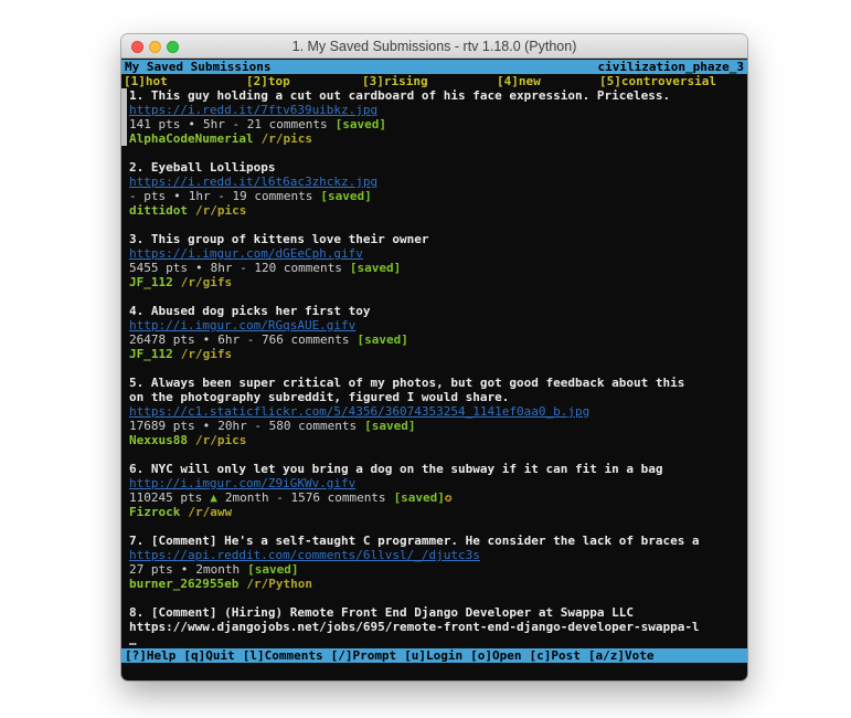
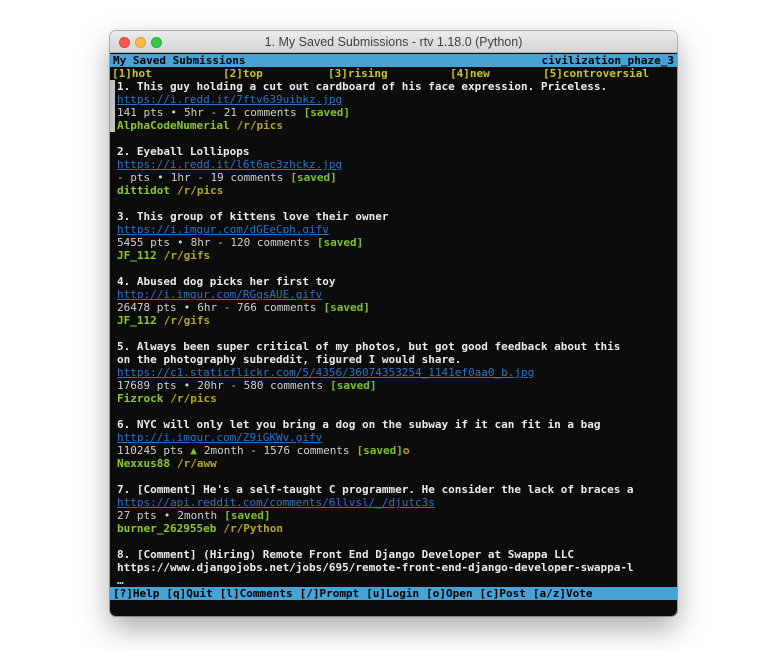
  1. My Saved Submissions - rtv 1.18.0 (Python)
  My Saved Submissions
  civilization_phaze_3
  [1]hot
  [2]top
  [3]rising
  [4]new
  [5]controversial
  1. This guy holding a cut out cardboard of his face expression. Priceless.
  https://i.redd.it/7ftv639uibkz.jpg
  141 pts • 5hr - 21 comments [saved]
  AlphaCodeNumerial /r/pics
  2. Eyeball Lollipops
  https://i.redd.it/l6t6ac3zhckz.jpg
  - pts • 1hr - 19 comments [saved]
  dittidot /r/pics
  3. This group of kittens love their owner
  https://i.imgur.com/dGEeCph.gifv
  5455 pts • 8hr - 120 comments [saved]
  JF_112 /r/gifs
  4. Abused dog picks her first toy
  http://i.imgur.com/RGqsAUE.gifv
  26478 pts • 6hr - 766 comments [saved]
  JF_112 /r/gifs
  5. Always been super critical of my photos, but got good feedback about this
  on the photography subreddit, figured I would share.
  https://c1.staticflickr.com/5/4356/36074353254_1141ef0aa0_b.jpg
  17689 pts • 20hr - 580 comments [saved]
- Nexxus88 /r/pics
+ Fizrock /r/pics
  6. NYC will only let you bring a dog on the subway if it can fit in a bag
  http://i.imgur.com/Z9iGKWv.gifv
  110245 pts ▲ 2month - 1576 comments [saved]✪
- Fizrock /r/aww
+ Nexxus88 /r/aww
  7. [Comment] He's a self-taught C programmer. He consider the lack of braces a
  https://api.reddit.com/comments/6llvsl/_/djutc3s
  27 pts • 2month [saved]
  burner_262955eb /r/Python
  8. [Comment] (Hiring) Remote Front End Django Developer at Swappa LLC
  https://www.djangojobs.net/jobs/695/remote-front-end-django-developer-swappa-l
  …
  [?]Help [q]Quit [l]Comments [/]Prompt [u]Login [o]Open [c]Post [a/z]Vote
